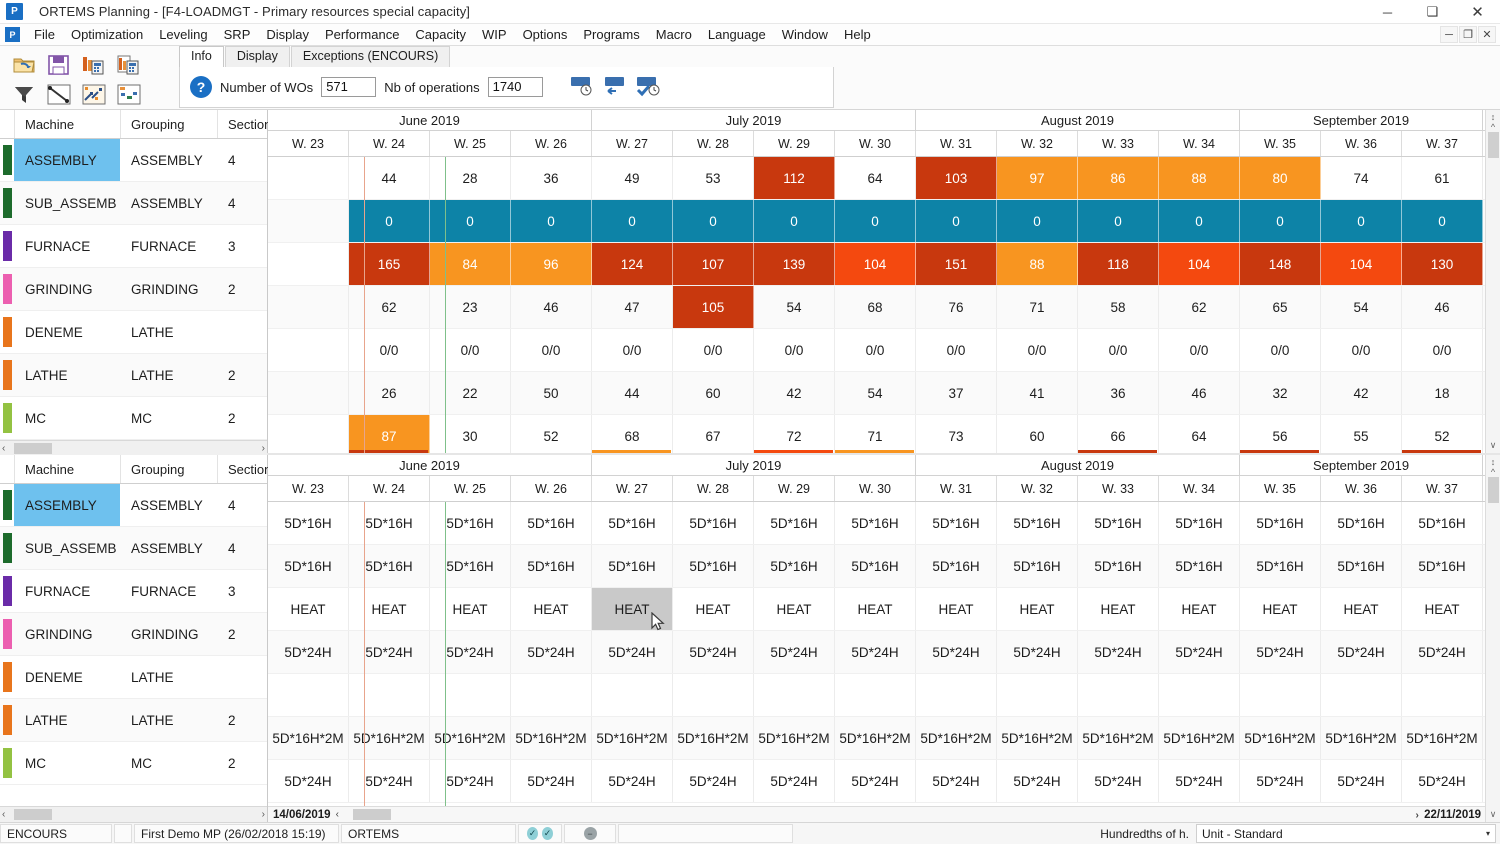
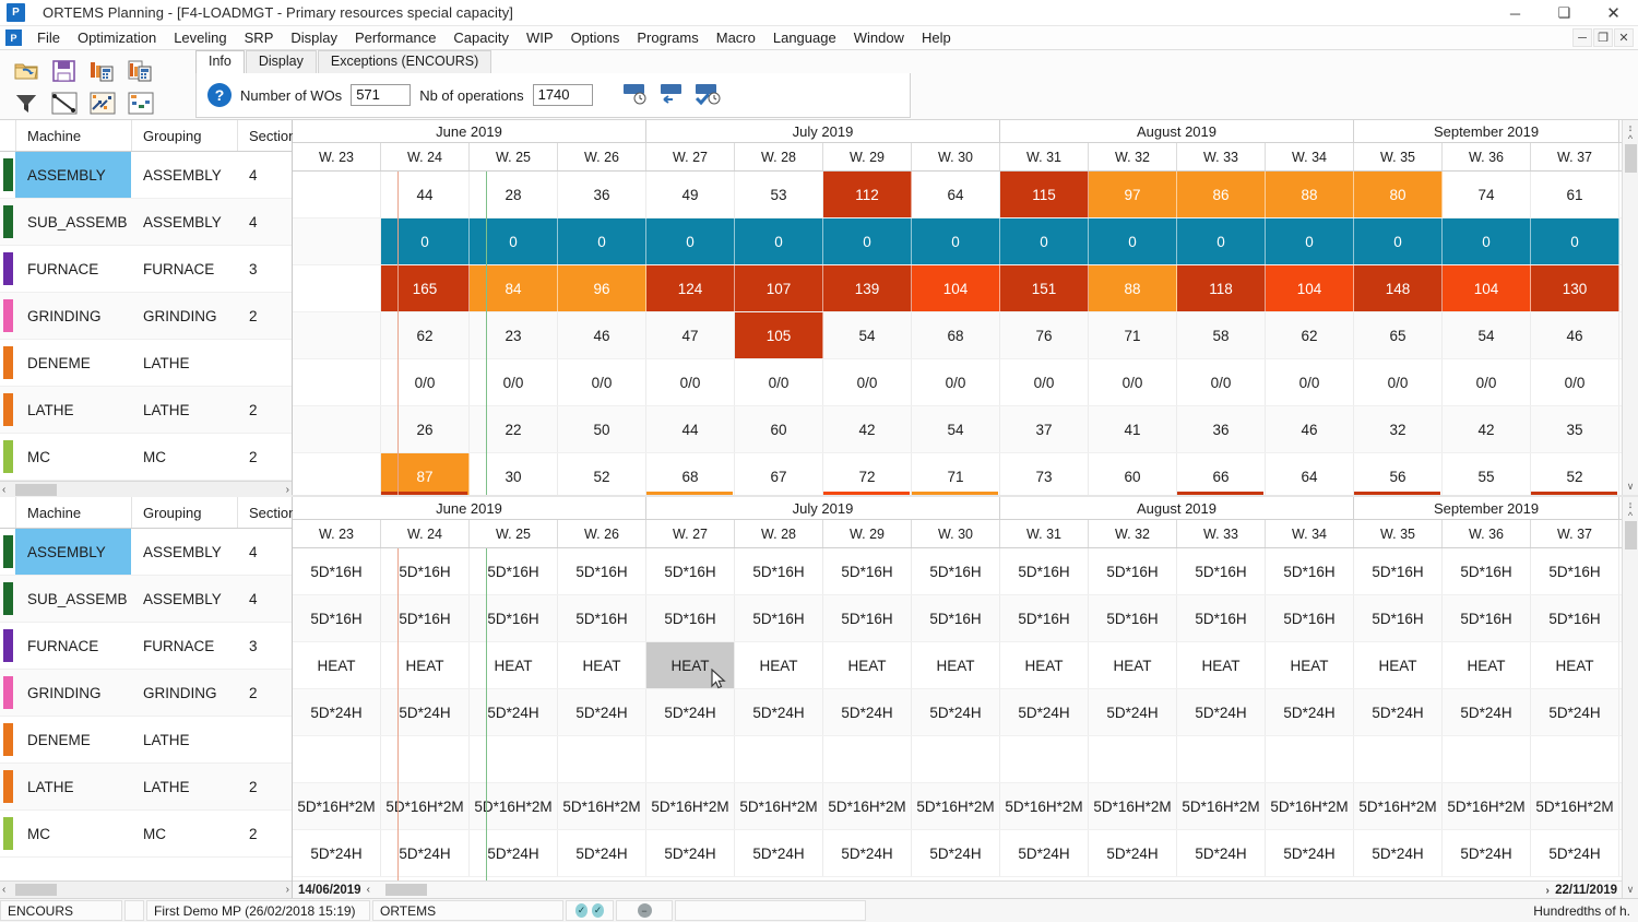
  P
  ORTEMS Planning - [F4-LOADMGT - Primary resources special capacity]
  ─
  ❑
  ✕
  P
  File
  Optimization
  Leveling
  SRP
  Display
  Performance
  Capacity
  WIP
  Options
  Programs
  Macro
  Language
  Window
  Help
  ─
  ❐
  ✕
  Info
  Display
  Exceptions (ENCOURS)
  ?
  Number of WOs
  571
  Nb of operations
  1740
  Machine
  Grouping
  Sectio
  ASSEMBLY
  ASSEMBLY
  4
  SUB_ASSEMB
  ASSEMBLY
  4
  FURNACE
  FURNACE
  3
  GRINDING
  GRINDING
  2
  DENEME
  LATHE
  LATHE
  LATHE
  2
  MC
  MC
  2
  ‹
  ›
  June 2019
  July 2019
  August 2019
  September 2019
  W. 23
  W. 24
  W. 25
  W. 26
  W. 27
  W. 28
  W. 29
  W. 30
  W. 31
  W. 32
  W. 33
  W. 34
  W. 35
  W. 36
  W. 37
  44
  28
  36
  49
  53
  112
  64
- 103
+ 115
  97
  86
  88
  80
  74
  61
  0
  0
  0
  0
  0
  0
  0
  0
  0
  0
  0
  0
  0
  0
  165
  84
  96
  124
  107
  139
  104
  151
  88
  118
  104
  148
  104
  130
  62
  23
  46
  47
  105
  54
  68
  76
  71
  58
  62
  65
  54
  46
  0/0
  0/0
  0/0
  0/0
  0/0
  0/0
  0/0
  0/0
  0/0
  0/0
  0/0
  0/0
  0/0
  0/0
  26
  22
  50
  44
  60
  42
  54
  37
  41
  36
  46
  32
  42
- 18
+ 35
  87
  30
  52
  68
  67
  72
  71
  73
  60
  66
  64
  56
  55
  52
  ↕
  ^
  ∨
  Machine
  Grouping
  Sectio
  ASSEMBLY
  ASSEMBLY
  4
  SUB_ASSEMB
  ASSEMBLY
  4
  FURNACE
  FURNACE
  3
  GRINDING
  GRINDING
  2
  DENEME
  LATHE
  LATHE
  LATHE
  2
  MC
  MC
  2
  ‹
  ›
  June 2019
  July 2019
  August 2019
  September 2019
  W. 23
  W. 24
  W. 25
  W. 26
  W. 27
  W. 28
  W. 29
  W. 30
  W. 31
  W. 32
  W. 33
  W. 34
  W. 35
  W. 36
  W. 37
  5D*16H
  5D*16H
  5D*16H
  5D*16H
  5D*16H
  5D*16H
  5D*16H
  5D*16H
  5D*16H
  5D*16H
  5D*16H
  5D*16H
  5D*16H
  5D*16H
  5D*16H
  5D*16H
  5D*16H
  5D*16H
  5D*16H
  5D*16H
  5D*16H
  5D*16H
  5D*16H
  5D*16H
  5D*16H
  5D*16H
  5D*16H
  5D*16H
  5D*16H
  5D*16H
  HEAT
  HEAT
  HEAT
  HEAT
  HEAT
  HEAT
  HEAT
  HEAT
  HEAT
  HEAT
  HEAT
  HEAT
  HEAT
  HEAT
  HEAT
  5D*24H
  5D*24H
  5D*24H
  5D*24H
  5D*24H
  5D*24H
  5D*24H
  5D*24H
  5D*24H
  5D*24H
  5D*24H
  5D*24H
  5D*24H
  5D*24H
  5D*24H
  5D*16H*2M
  5D*16H*2M
  5D*16H*2M
  5D*16H*2M
  5D*16H*2M
  5D*16H*2M
  5D*16H*2M
  5D*16H*2M
  5D*16H*2M
  5D*16H*2M
  5D*16H*2M
  5D*16H*2M
  5D*16H*2M
  5D*16H*2M
  5D*16H*2M
  5D*24H
  5D*24H
  5D*24H
  5D*24H
  5D*24H
  5D*24H
  5D*24H
  5D*24H
  5D*24H
  5D*24H
  5D*24H
  5D*24H
  5D*24H
  5D*24H
  5D*24H
  14/06/2019
  ‹
  › 22/11/2019
  ↕
  ^
  ∨
  ENCOURS
  First Demo MP (26/02/2018 15:19)
  ORTEMS
  ✓
  ✓
  −
  Hundredths of h.
- Unit - Standard
- ▾
